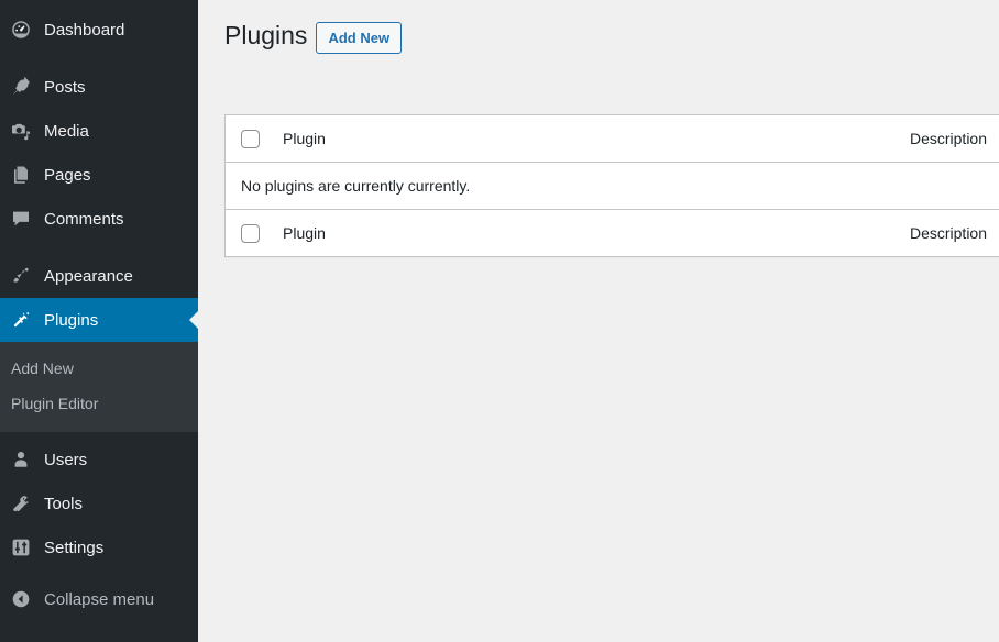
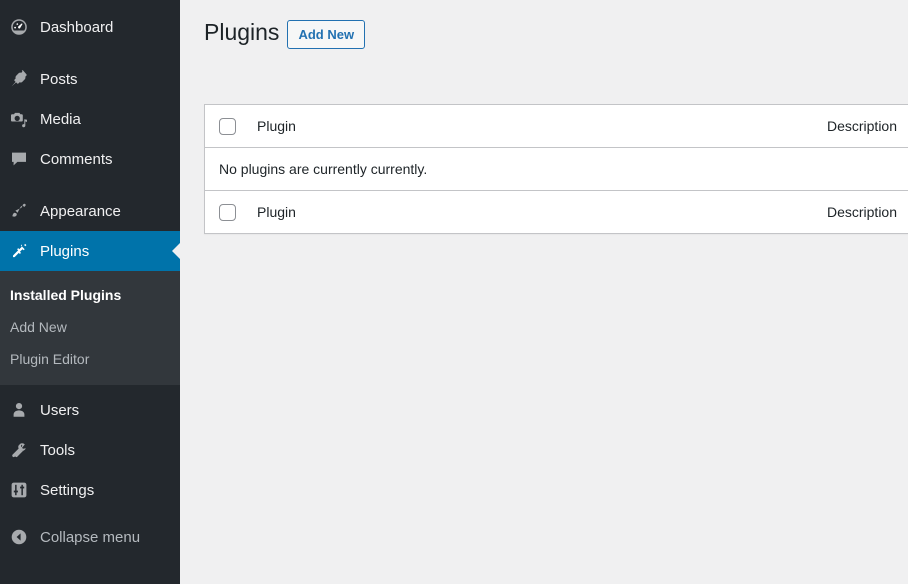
  Dashboard
  Posts
  Media
- Pages
  Comments
  Appearance
  Plugins
+ Installed Plugins
  Add New
  Plugin Editor
  Users
  Tools
  Settings
  Collapse menu
  Plugins
  Add New
  Plugin
  Description
  No plugins are currently currently.
  Plugin
  Description
